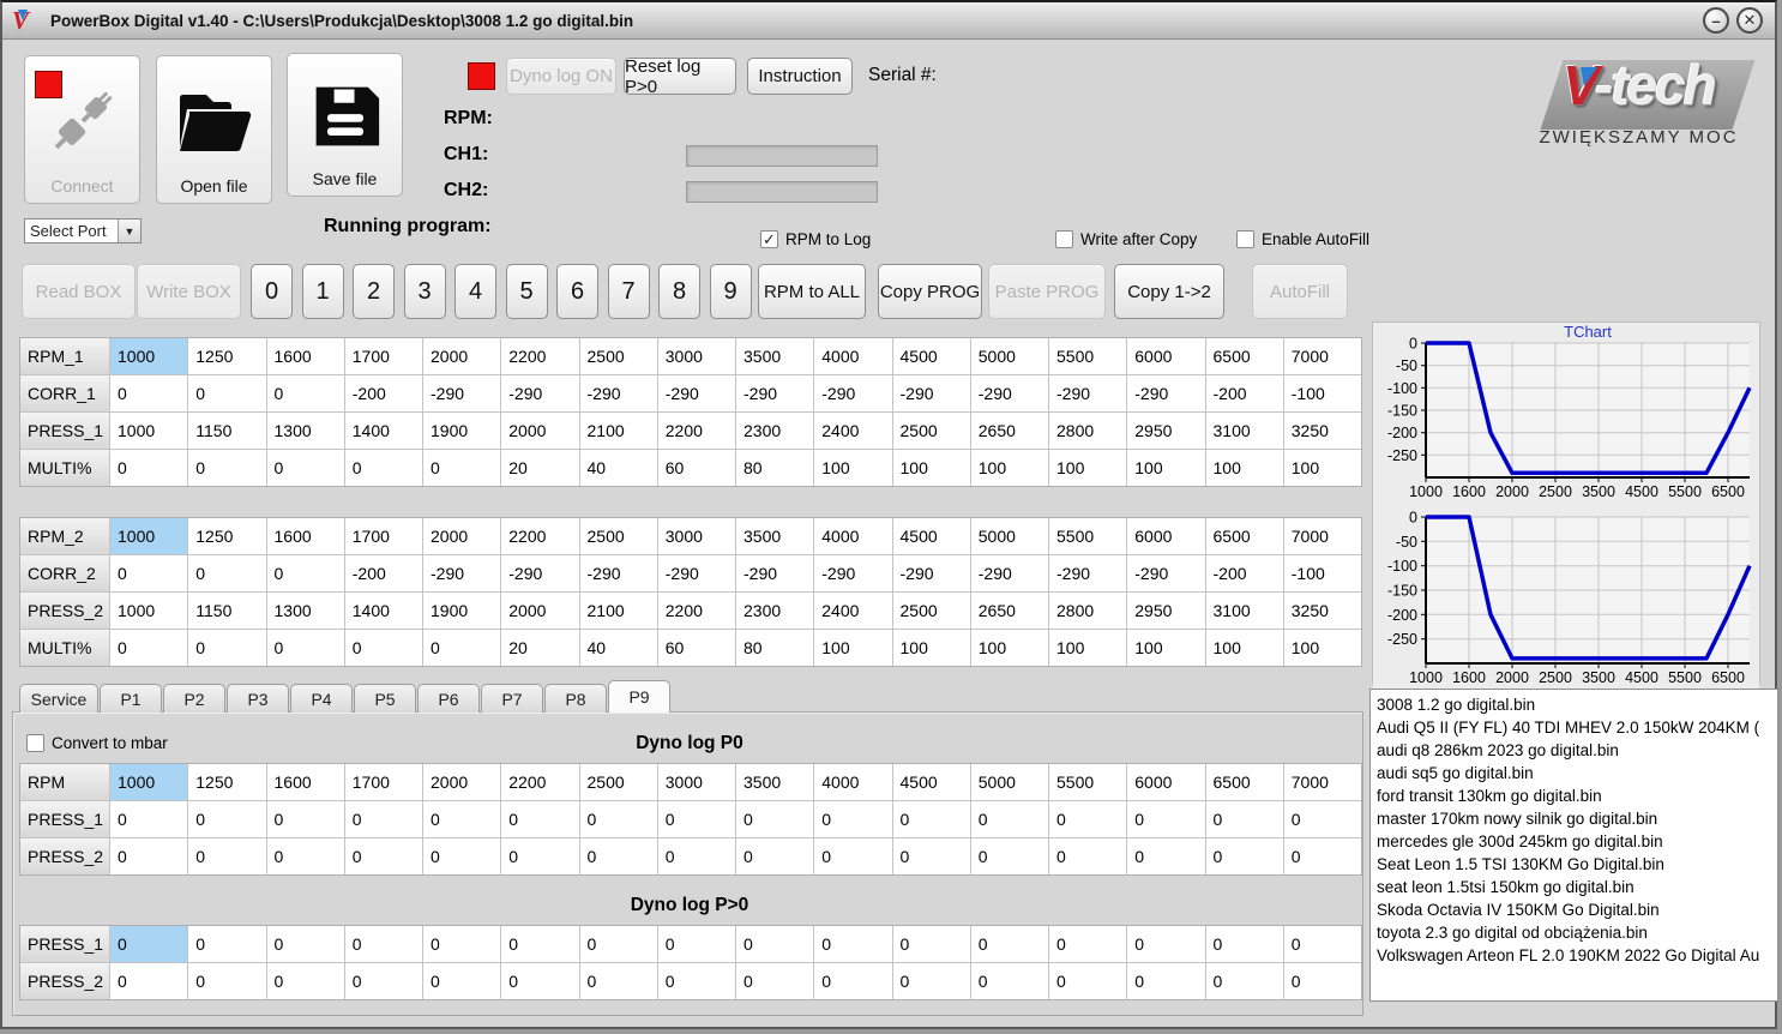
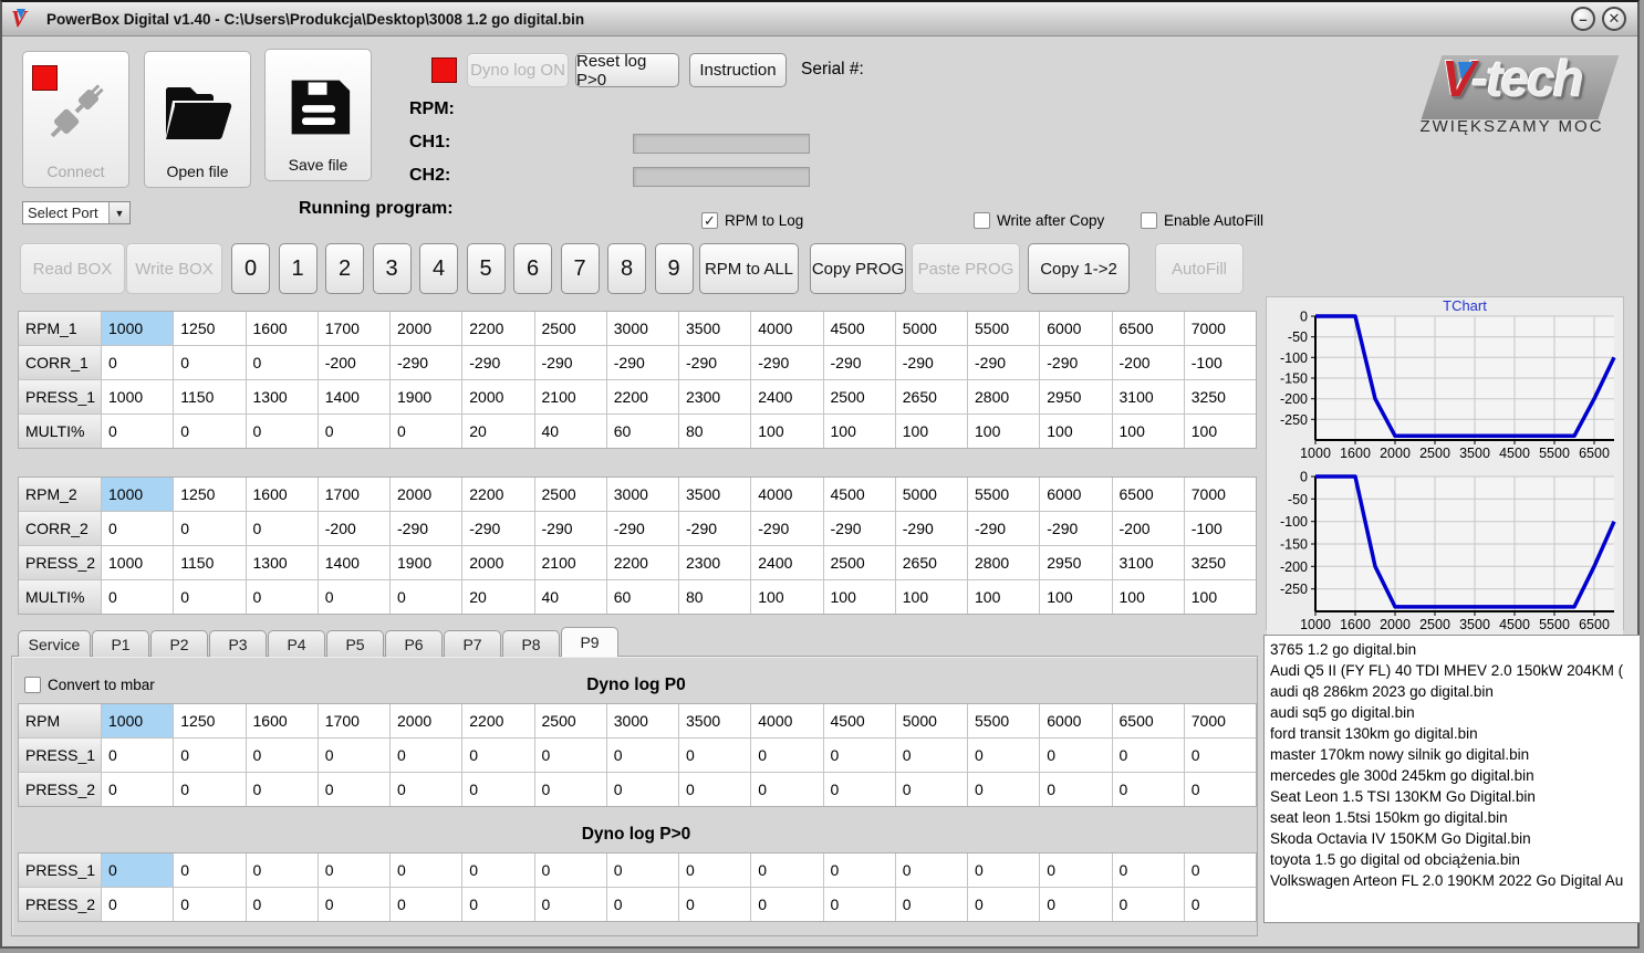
  V
  PowerBox Digital v1.40 - C:\Users\Produkcja\Desktop\3008 1.2 go digital.bin
  –
  ✕
  Connect
  Open file
  Save file
  Dyno log ON
  Reset log P>0
  Instruction
  Serial #:
  RPM:
  CH1:
  CH2:
  Select Port
  ▼
  Running program:
  ✓
  RPM to Log
  Write after Copy
  Enable AutoFill
  Read BOX
  Write BOX
  0
  1
  2
  3
  4
  5
  6
  7
  8
  9
  RPM to ALL
  Copy PROG
  Paste PROG
  Copy 1->2
  AutoFill
  RPM_1
  1000
  1250
  1600
  1700
  2000
  2200
  2500
  3000
  3500
  4000
  4500
  5000
  5500
  6000
  6500
  7000
  CORR_1
  0
  0
  0
  -200
  -290
  -290
  -290
  -290
  -290
  -290
  -290
  -290
  -290
  -290
  -200
  -100
  PRESS_1
  1000
  1150
  1300
  1400
  1900
  2000
  2100
  2200
  2300
  2400
  2500
  2650
  2800
  2950
  3100
  3250
  MULTI%
  0
  0
  0
  0
  0
  20
  40
  60
  80
  100
  100
  100
  100
  100
  100
  100
  RPM_2
  1000
  1250
  1600
  1700
  2000
  2200
  2500
  3000
  3500
  4000
  4500
  5000
  5500
  6000
  6500
  7000
  CORR_2
  0
  0
  0
  -200
  -290
  -290
  -290
  -290
  -290
  -290
  -290
  -290
  -290
  -290
  -200
  -100
  PRESS_2
  1000
  1150
  1300
  1400
  1900
  2000
  2100
  2200
  2300
  2400
  2500
  2650
  2800
  2950
  3100
  3250
  MULTI%
  0
  0
  0
  0
  0
  20
  40
  60
  80
  100
  100
  100
  100
  100
  100
  100
  Service
  P1
  P2
  P3
  P4
  P5
  P6
  P7
  P8
  P9
  Convert to mbar
  Dyno log P0
  RPM
  1000
  1250
  1600
  1700
  2000
  2200
  2500
  3000
  3500
  4000
  4500
  5000
  5500
  6000
  6500
  7000
  PRESS_1
  0
  0
  0
  0
  0
  0
  0
  0
  0
  0
  0
  0
  0
  0
  0
  0
  PRESS_2
  0
  0
  0
  0
  0
  0
  0
  0
  0
  0
  0
  0
  0
  0
  0
  0
  Dyno log P>0
  PRESS_1
  0
  0
  0
  0
  0
  0
  0
  0
  0
  0
  0
  0
  0
  0
  0
  0
  PRESS_2
  0
  0
  0
  0
  0
  0
  0
  0
  0
  0
  0
  0
  0
  0
  0
  0
  V-tech
  ZWIĘKSZAMY MOC
  0
  -50
  -100
  -150
  -200
  -250
  1000
  1600
  2000
  2500
  3500
  4500
  5500
  6500
  TChart
  0
  -50
  -100
  -150
  -200
  -250
  1000
  1600
  2000
  2500
  3500
  4500
  5500
  6500
- 3008 1.2 go digital.bin
+ 3765 1.2 go digital.bin
  Audi Q5 II (FY FL) 40 TDI MHEV 2.0 150kW 204KM (
  audi q8 286km 2023 go digital.bin
  audi sq5 go digital.bin
  ford transit 130km go digital.bin
  master 170km nowy silnik go digital.bin
  mercedes gle 300d 245km go digital.bin
  Seat Leon 1.5 TSI 130KM Go Digital.bin
  seat leon 1.5tsi 150km go digital.bin
  Skoda Octavia IV 150KM Go Digital.bin
- toyota 2.3 go digital od obciążenia.bin
+ toyota 1.5 go digital od obciążenia.bin
  Volkswagen Arteon FL 2.0 190KM 2022 Go Digital Au
